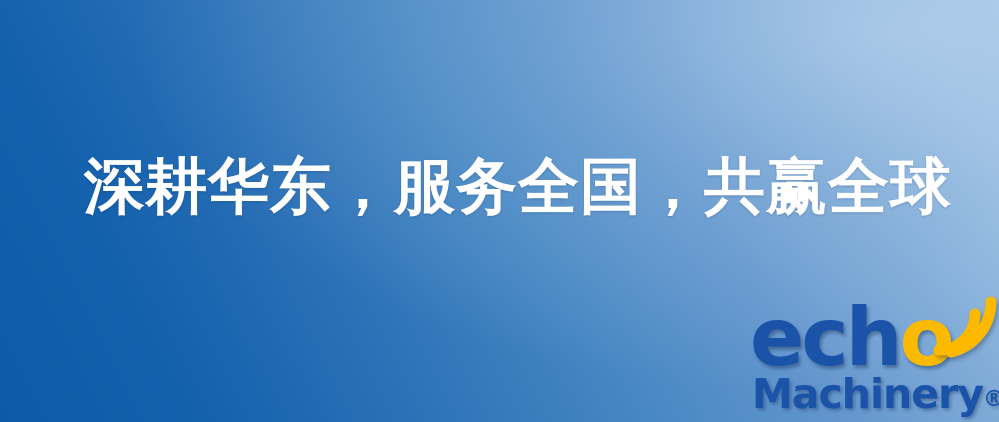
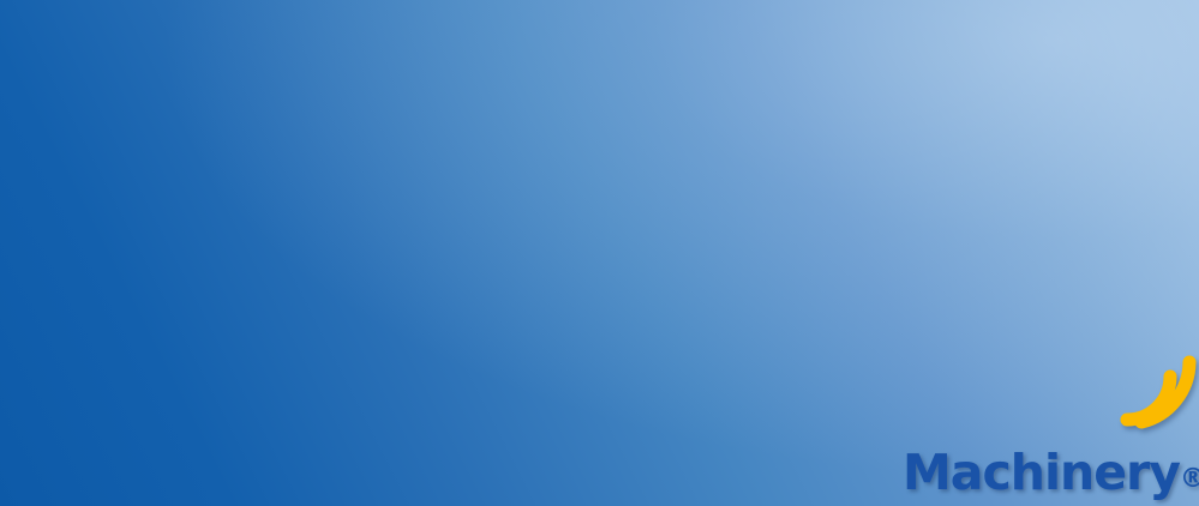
- 深耕华东，服务全国，共赢全球
- echo
  Machinery®
